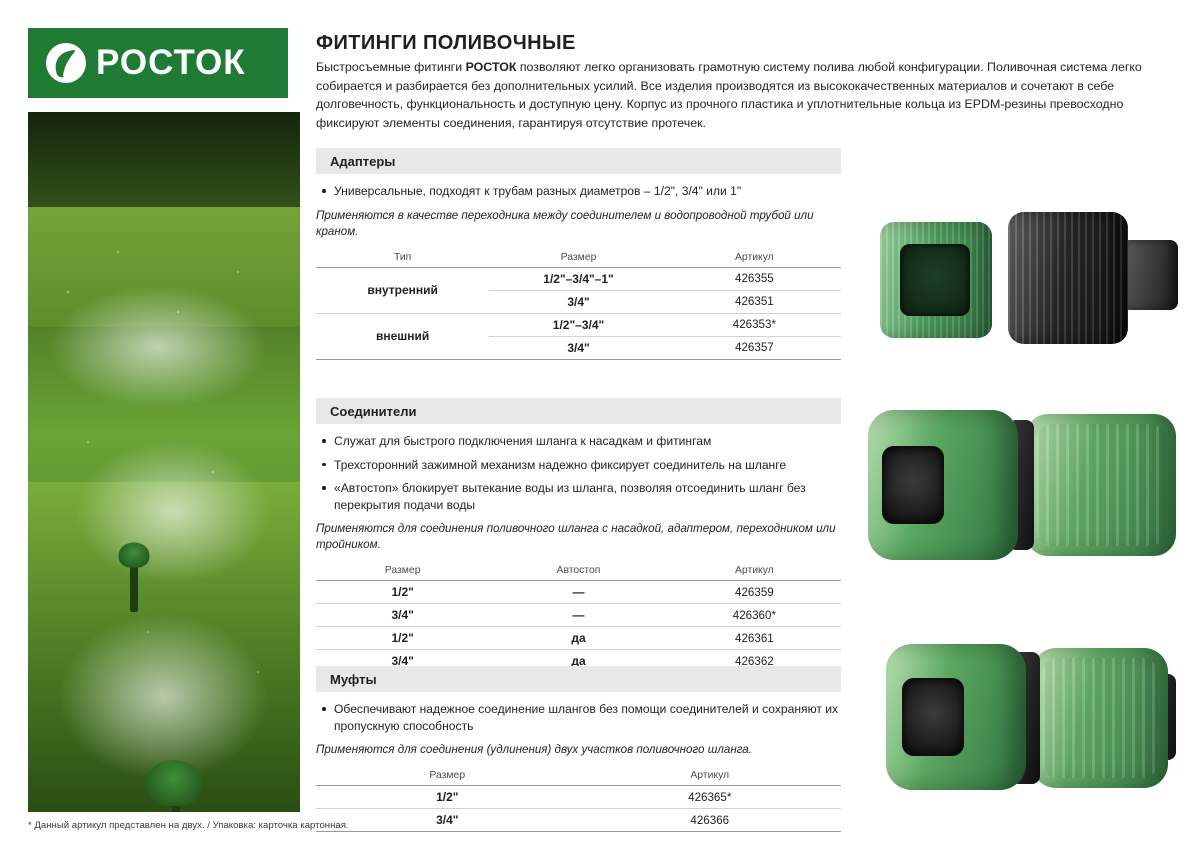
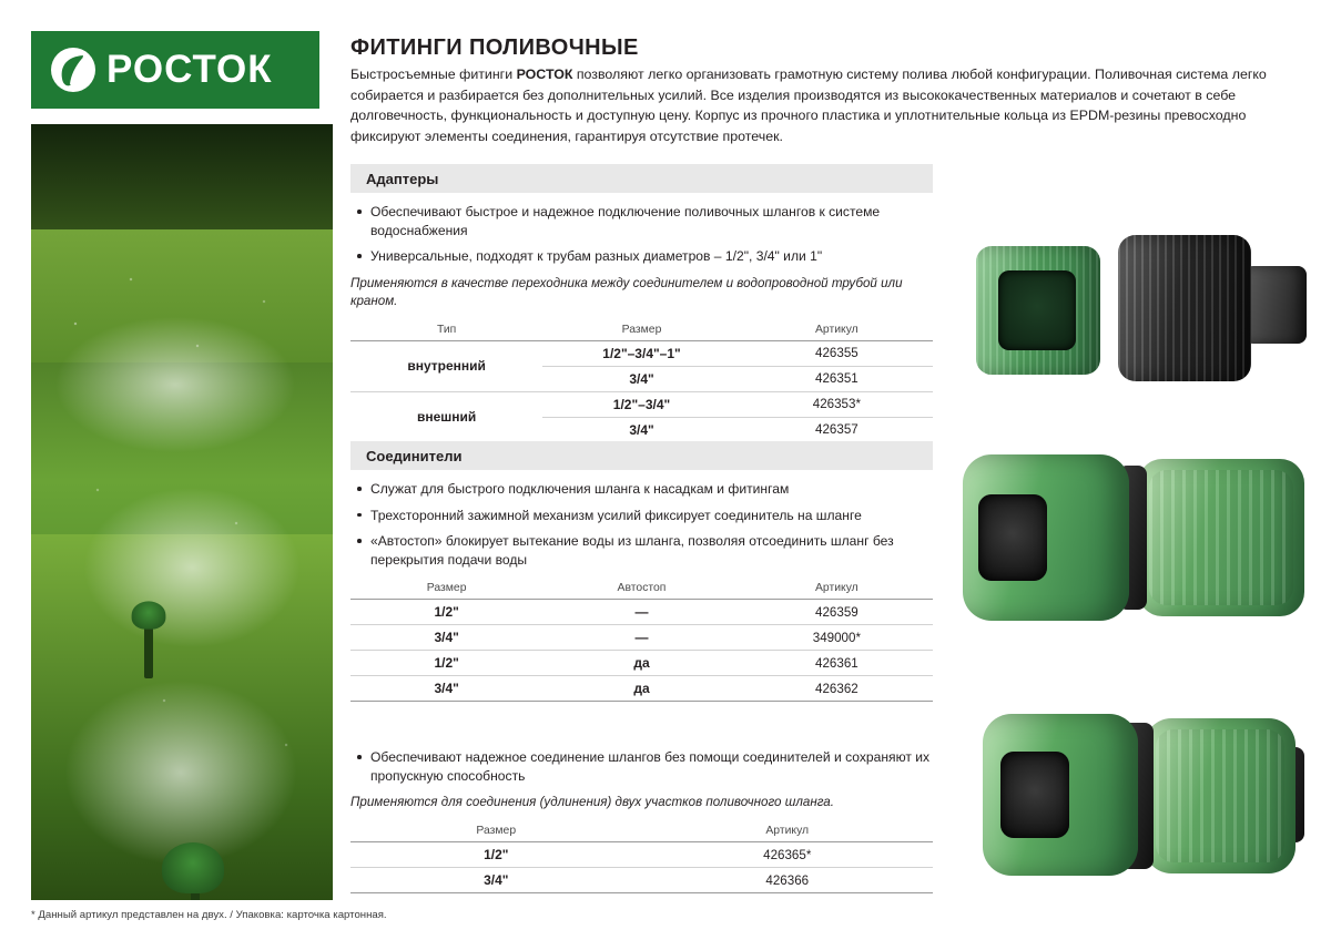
  РОСТОК
  ФИТИНГИ ПОЛИВОЧНЫЕ
  Быстросъемные фитинги РОСТОК позволяют легко организовать грамотную систему полива любой конфигурации. Поливочная система легко собирается и разбирается без дополнительных усилий. Все изделия производятся из высококачественных материалов и сочетают в себе долговечность, функциональность и доступную цену. Корпус из прочного пластика и уплотнительные кольца из EPDM-резины превосходно фиксируют элементы соединения, гарантируя отсутствие протечек.
  Адаптеры
+ Обеспечивают быстрое и надежное подключение поливочных шлангов к системе водоснабжения
  Универсальные, подходят к трубам разных диаметров – 1/2", 3/4" или 1"
  Применяются в качестве переходника между соединителем и водопроводной трубой или краном.
  Тип	Размер	Артикул
  внутренний	1/2"–3/4"–1"	426355
  3/4"	426351
  внешний	1/2"–3/4"	426353*
  3/4"	426357
  Соединители
  Служат для быстрого подключения шланга к насадкам и фитингам
- Трехсторонний зажимной механизм надежно фиксирует соединитель на шланге
+ Трехсторонний зажимной механизм усилий фиксирует соединитель на шланге
  «Автостоп» блокирует вытекание воды из шланга, позволяя отсоединить шланг без перекрытия подачи воды
- Применяются для соединения поливочного шланга с насадкой, адаптером, переходником или тройником.
  Размер	Автостоп	Артикул
  1/2"	—	426359
- 3/4"	—	426360*
+ 3/4"	—	349000*
  1/2"	да	426361
  3/4"	да	426362
- Муфты
  Обеспечивают надежное соединение шлангов без помощи соединителей и сохраняют их пропускную способность
  Применяются для соединения (удлинения) двух участков поливочного шланга.
  Размер	Артикул
  1/2"	426365*
  3/4"	426366
  * Данный артикул представлен на двух. / Упаковка: карточка картонная.
